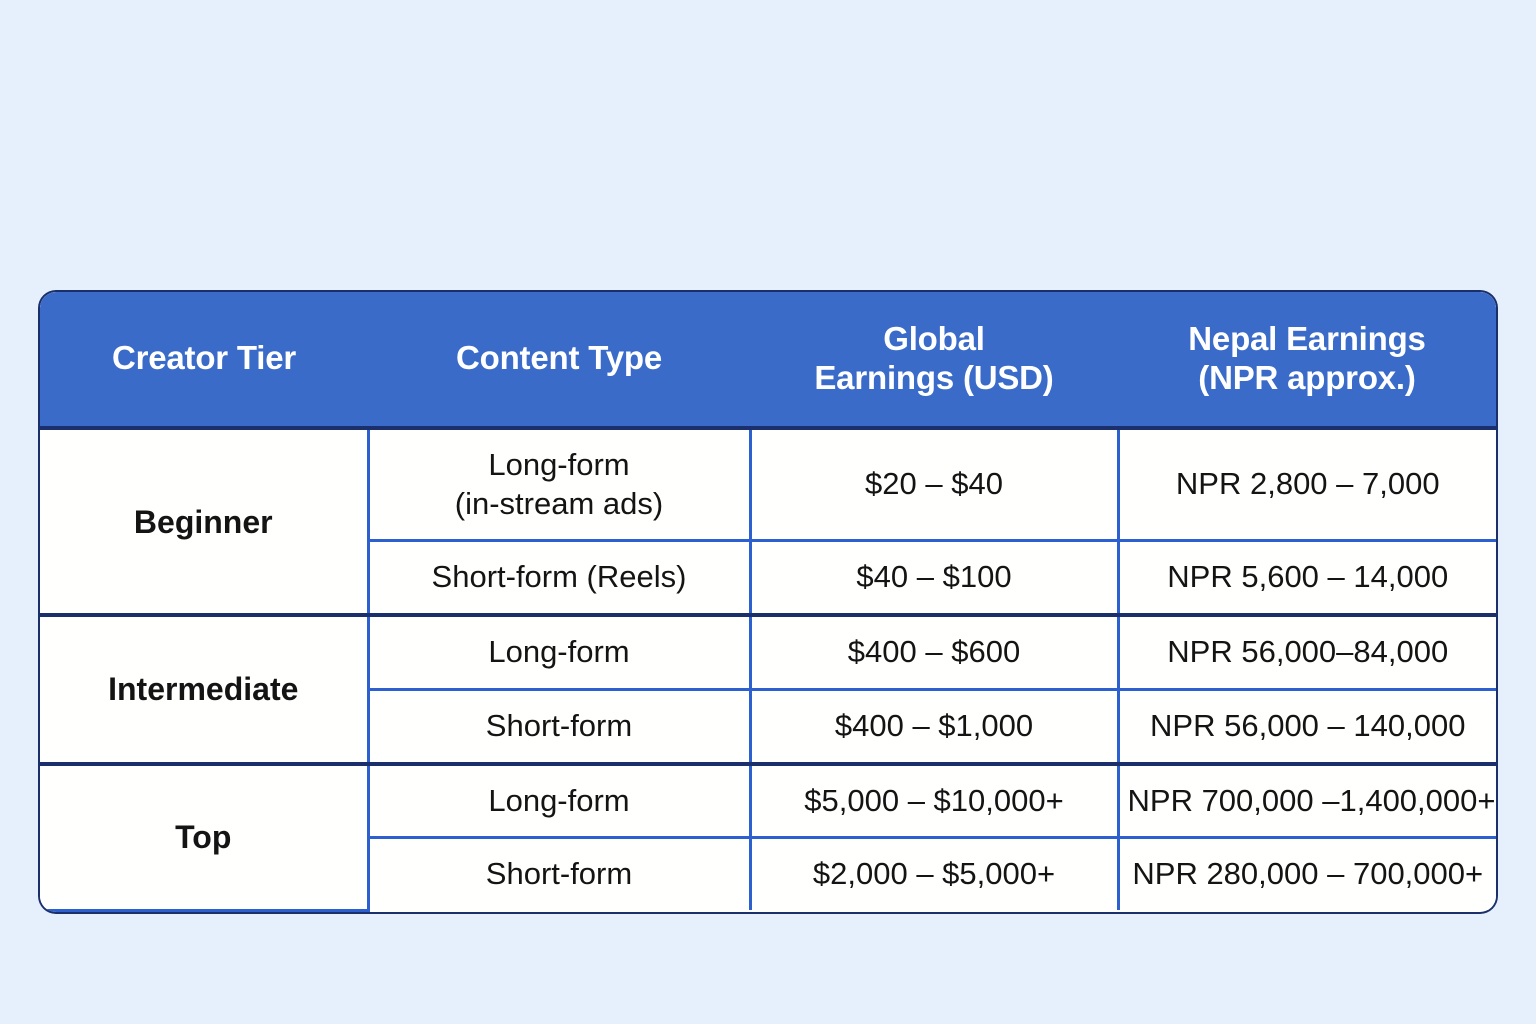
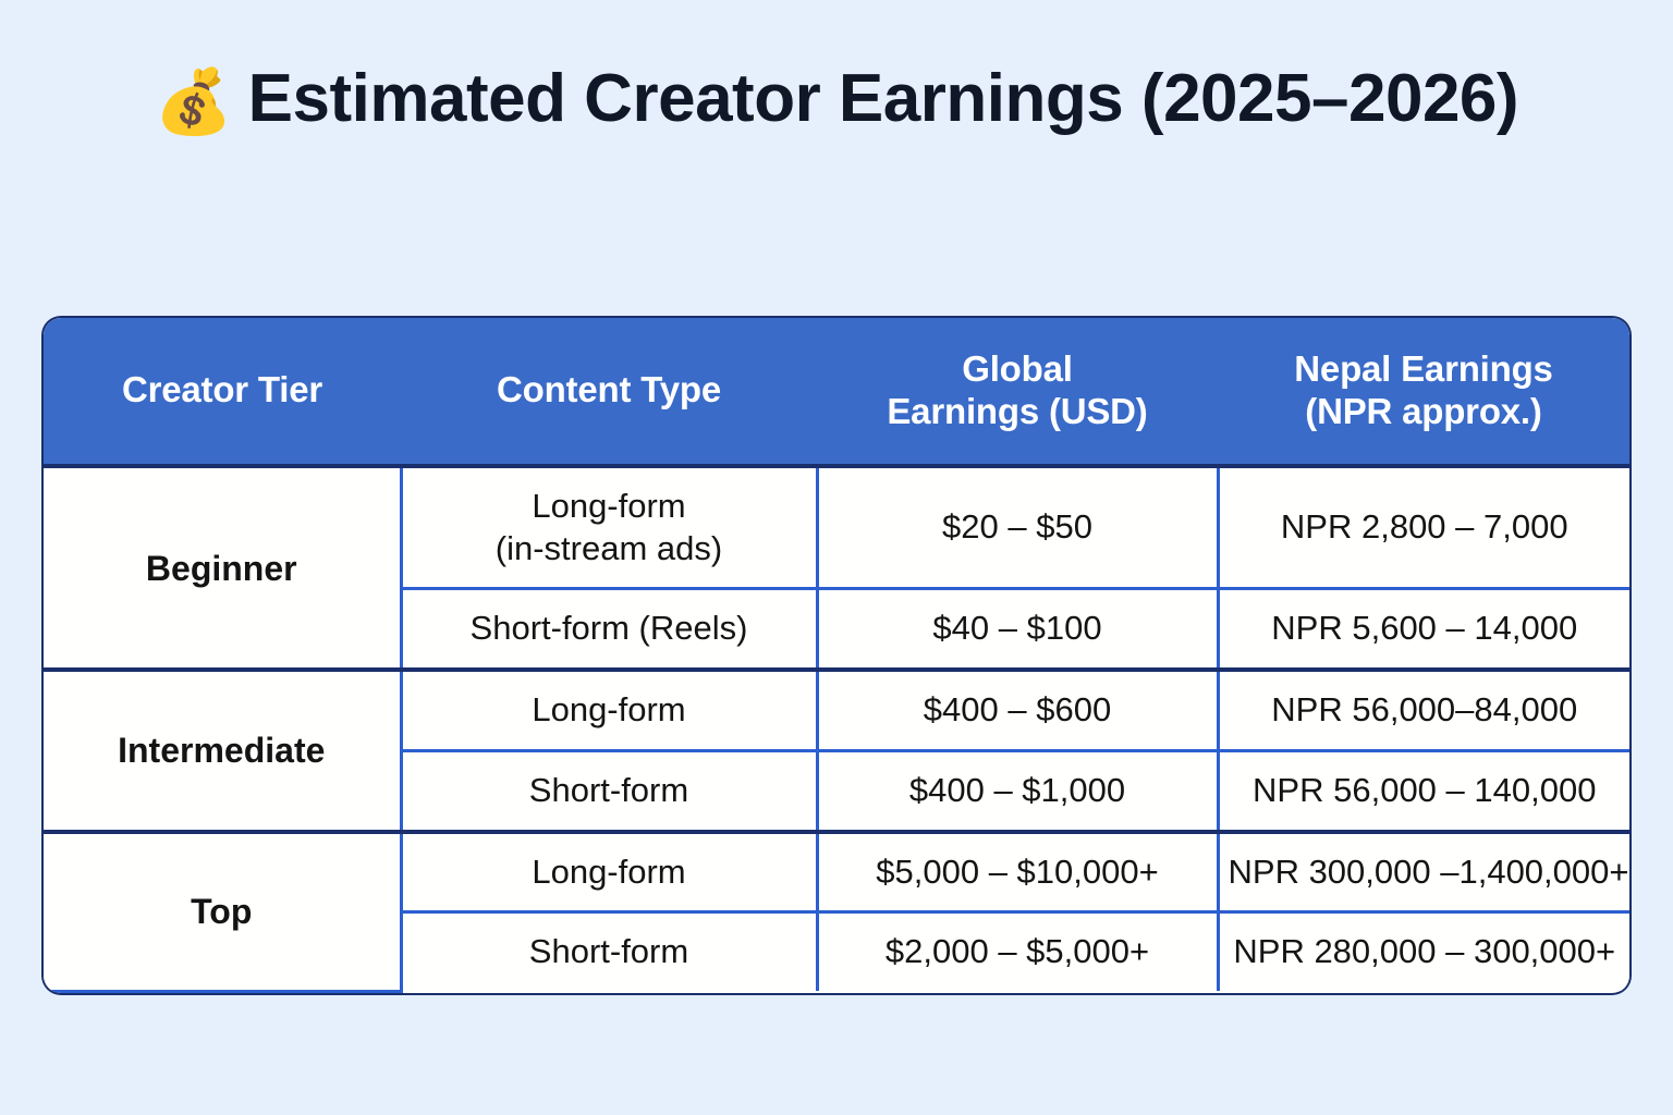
+ 💰 Estimated Creator Earnings (2025–2026)
  Creator Tier	Content Type	Global Earnings (USD)	Nepal Earnings (NPR approx.)
- Beginner	Long-form (in-stream ads)	$20 – $40	NPR 2,800 – 7,000
+ Beginner	Long-form (in-stream ads)	$20 – $50	NPR 2,800 – 7,000
  Short-form (Reels)	$40 – $100	NPR 5,600 – 14,000
  Intermediate	Long-form	$400 – $600	NPR 56,000–84,000
  Short-form	$400 – $1,000	NPR 56,000 – 140,000
- Top	Long-form	$5,000 – $10,000+	NPR 700,000 –1,400,000+
+ Top	Long-form	$5,000 – $10,000+	NPR 300,000 –1,400,000+
- Short-form	$2,000 – $5,000+	NPR 280,000 – 700,000+
+ Short-form	$2,000 – $5,000+	NPR 280,000 – 300,000+
